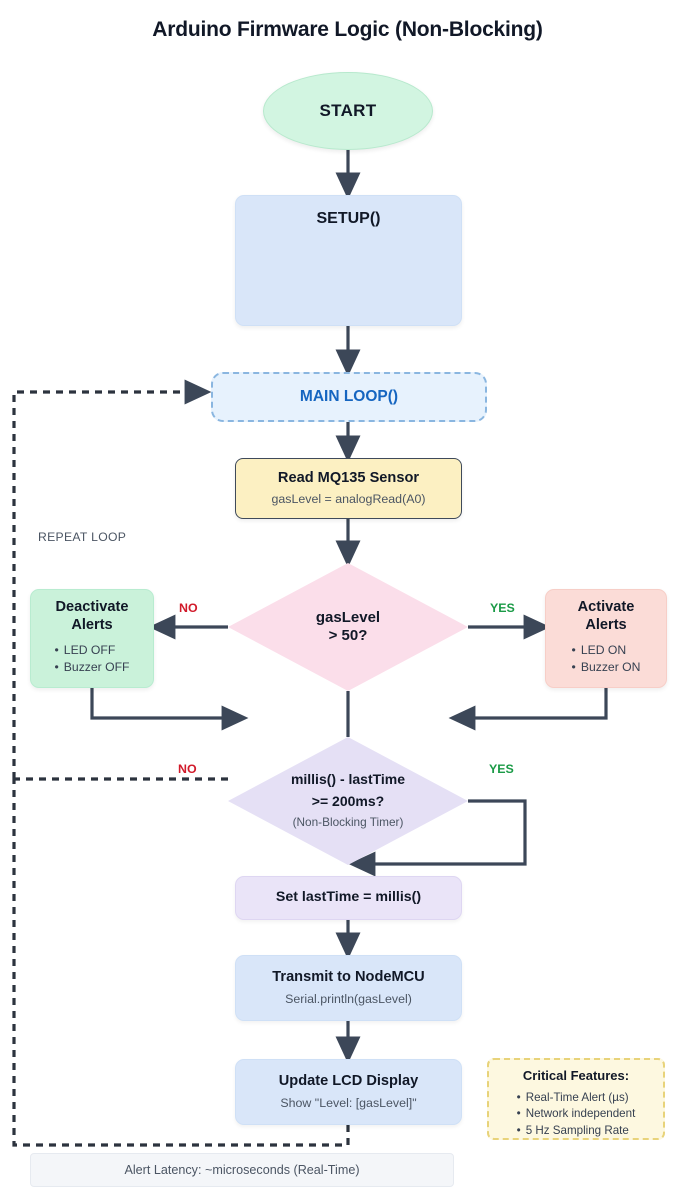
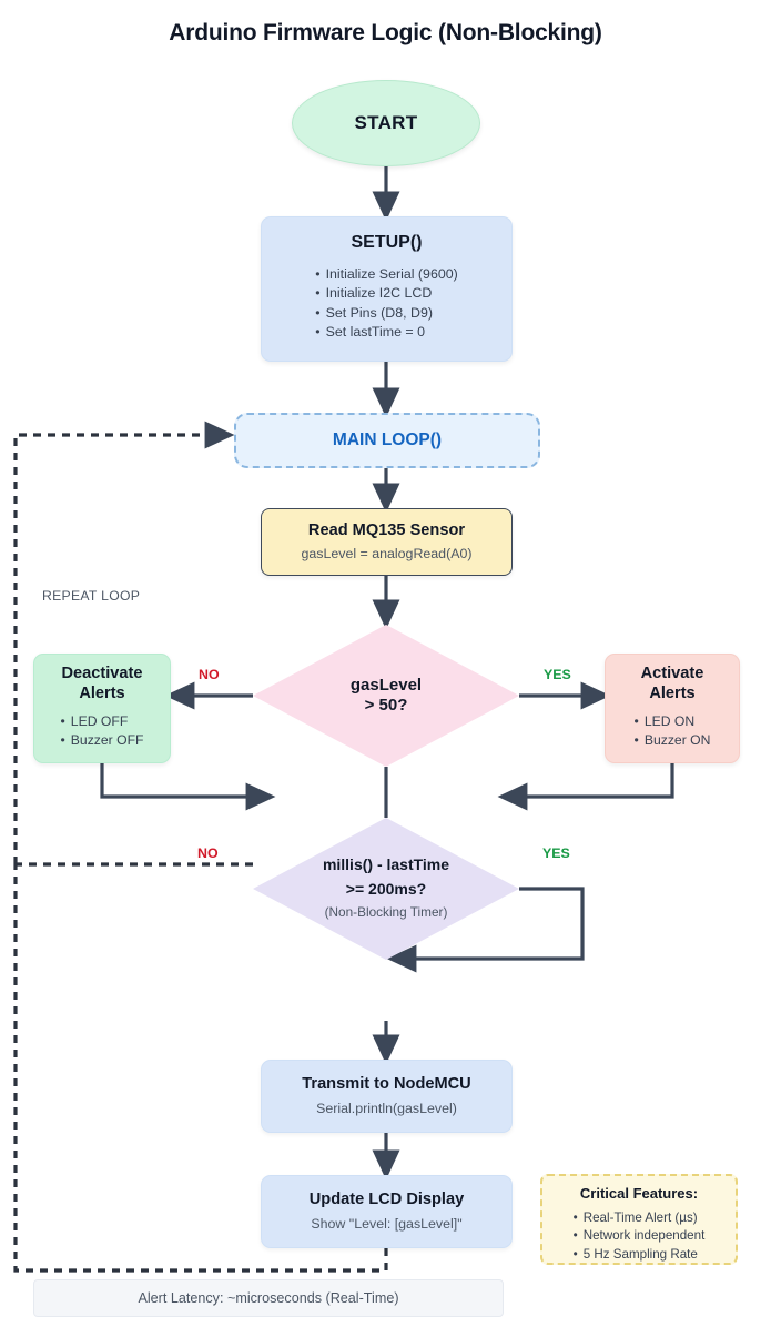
  Arduino Firmware Logic (Non-Blocking)
  START
  SETUP()
+ Initialize Serial (9600)
+ Initialize I2C LCD
+ Set Pins (D8, D9)
+ Set lastTime = 0
  MAIN LOOP()
  Read MQ135 Sensor
  gasLevel = analogRead(A0)
  gasLevel
  > 50?
  Deactivate
  Alerts
  LED OFF
  Buzzer OFF
  Activate
  Alerts
  LED ON
  Buzzer ON
  millis() - lastTime
  >= 200ms?
  (Non-Blocking Timer)
- Set lastTime = millis()
  Transmit to NodeMCU
  Serial.println(gasLevel)
  Update LCD Display
  Show "Level: [gasLevel]"
  Critical Features:
  Real-Time Alert (µs)
  Network independent
  5 Hz Sampling Rate
  Alert Latency: ~microseconds (Real-Time)
  NO
  YES
  NO
  YES
  REPEAT LOOP
